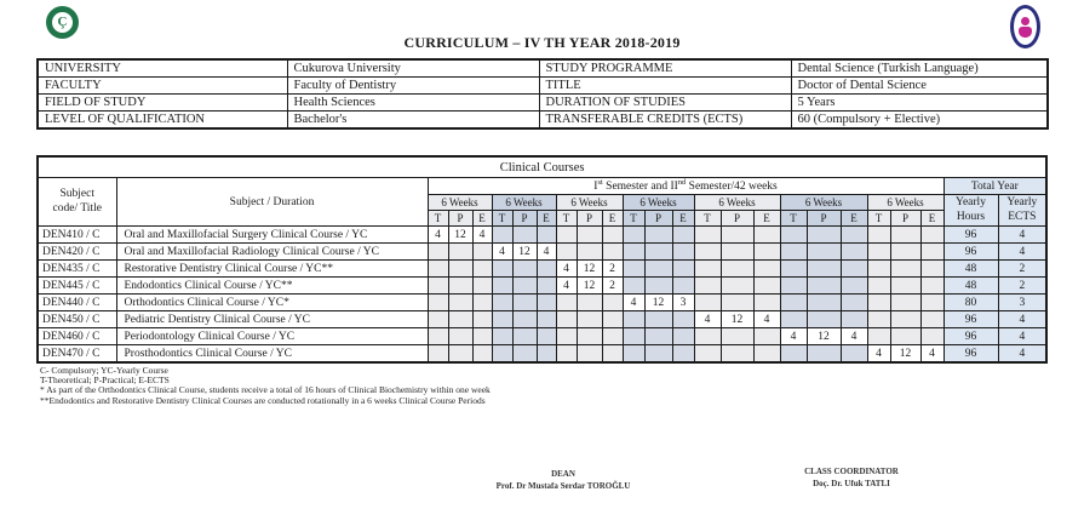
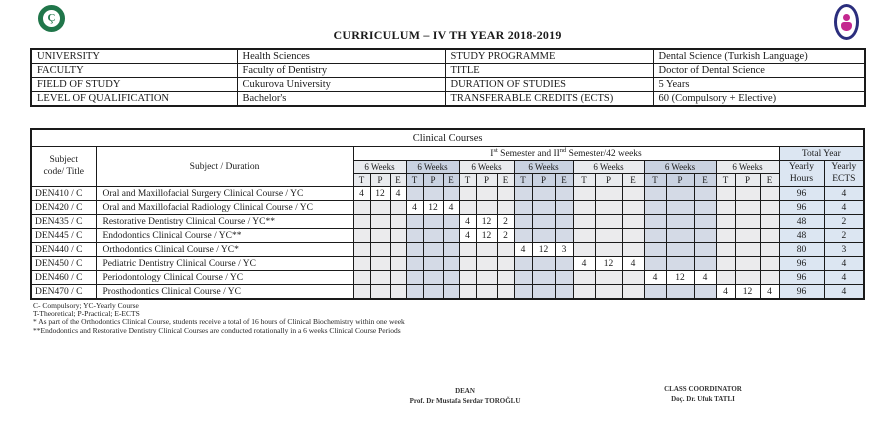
  Ç
  CURRICULUM – IV TH YEAR 2018-2019
- UNIVERSITY	Cukurova University	STUDY PROGRAMME	Dental Science (Turkish Language)
+ UNIVERSITY	Health Sciences	STUDY PROGRAMME	Dental Science (Turkish Language)
  FACULTY	Faculty of Dentistry	TITLE	Doctor of Dental Science
- FIELD OF STUDY	Health Sciences	DURATION OF STUDIES	5 Years
+ FIELD OF STUDY	Cukurova University	DURATION OF STUDIES	5 Years
  LEVEL OF QUALIFICATION	Bachelor's	TRANSFERABLE CREDITS (ECTS)	60 (Compulsory + Elective)
  Clinical Courses
  Subject code/ Title	Subject / Duration	I Semester and II Semester/42 weeks	Total Year
  6 Weeks	6 Weeks	6 Weeks	6 Weeks	6 Weeks	6 Weeks	6 Weeks	Yearly Hours	Yearly ECTS
  T	P	E	T	P	E	T	P	E	T	P	E	T	P	E	T	P	E	T	P	E
  DEN410 / C	Oral and Maxillofacial Surgery Clinical Course / YC	4	12	4																			96	4
  DEN420 / C	Oral and Maxillofacial Radiology Clinical Course / YC				4	12	4																96	4
  DEN435 / C	Restorative Dentistry Clinical Course / YC**							4	12	2													48	2
  DEN445 / C	Endodontics Clinical Course / YC**							4	12	2													48	2
  DEN440 / C	Orthodontics Clinical Course / YC*										4	12	3										80	3
  DEN450 / C	Pediatric Dentistry Clinical Course / YC													4	12	4							96	4
  DEN460 / C	Periodontology Clinical Course / YC																4	12	4				96	4
  DEN470 / C	Prosthodontics Clinical Course / YC																			4	12	4	96	4
  C- Compulsory; YC-Yearly Course
  T-Theoretical; P-Practical; E-ECTS
  * As part of the Orthodontics Clinical Course, students receive a total of 16 hours of Clinical Biochemistry within one week
  **Endodontics and Restorative Dentistry Clinical Courses are conducted rotationally in a 6 weeks Clinical Course Periods
  DEAN
  Prof. Dr Mustafa Serdar TOROĞLU
  CLASS COORDINATOR
  Doç. Dr. Ufuk TATLI
